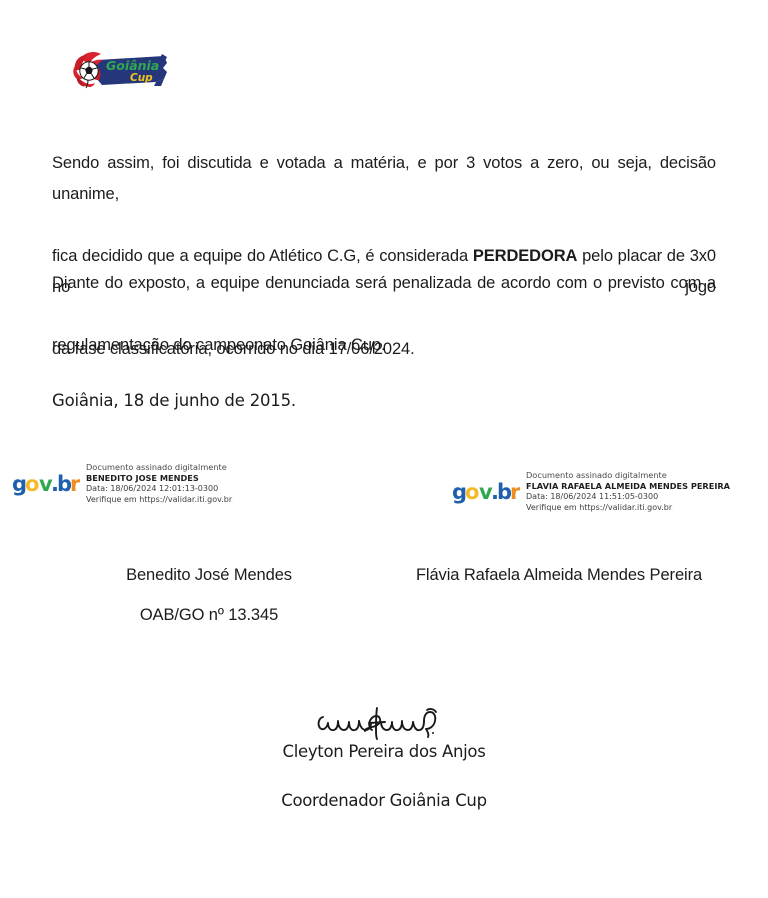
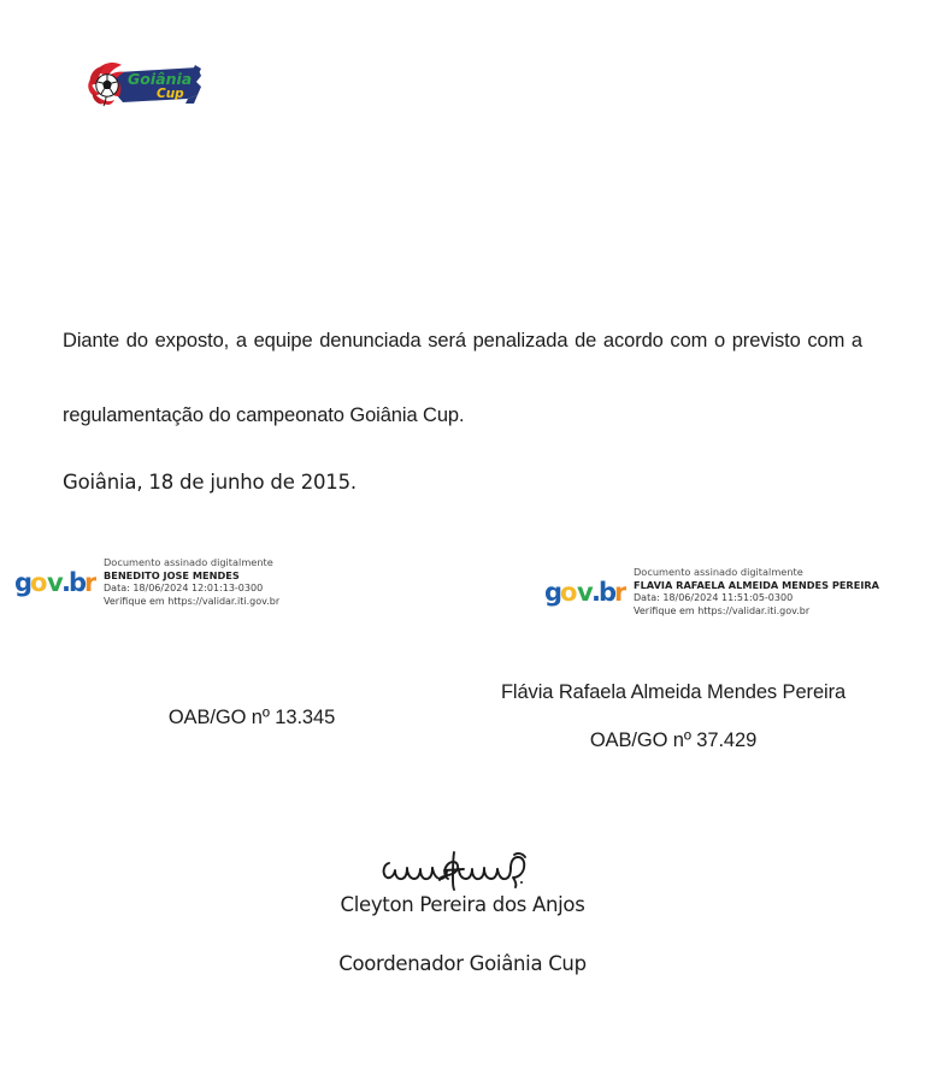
  Goiânia
  Cup
- Sendo assim, foi discutida e votada a matéria, e por 3 votos a zero, ou seja, decisão unanime,
- fica decidido que a equipe do Atlético C.G, é considerada PERDEDORA pelo placar de 3x0 no jogo
- da fase classificatória, ocorrido no dia 17/06/2024.
  Diante do exposto, a equipe denunciada será penalizada de acordo com o previsto com a
  regulamentação do campeonato Goiânia Cup.
  Goiânia, 18 de junho de 2015.
  g
  o
  v
  .
  b
  r
  Documento assinado digitalmente
  BENEDITO JOSE MENDES
  Data: 18/06/2024 12:01:13-0300
  Verifique em https://validar.iti.gov.br
  g
  o
  v
  .
  b
  r
  Documento assinado digitalmente
  FLAVIA RAFAELA ALMEIDA MENDES PEREIRA
  Data: 18/06/2024 11:51:05-0300
  Verifique em https://validar.iti.gov.br
- Benedito José Mendes
  OAB/GO nº 13.345
  Flávia Rafaela Almeida Mendes Pereira
+ OAB/GO nº 37.429
  Cleyton Pereira dos Anjos
  Coordenador Goiânia Cup
